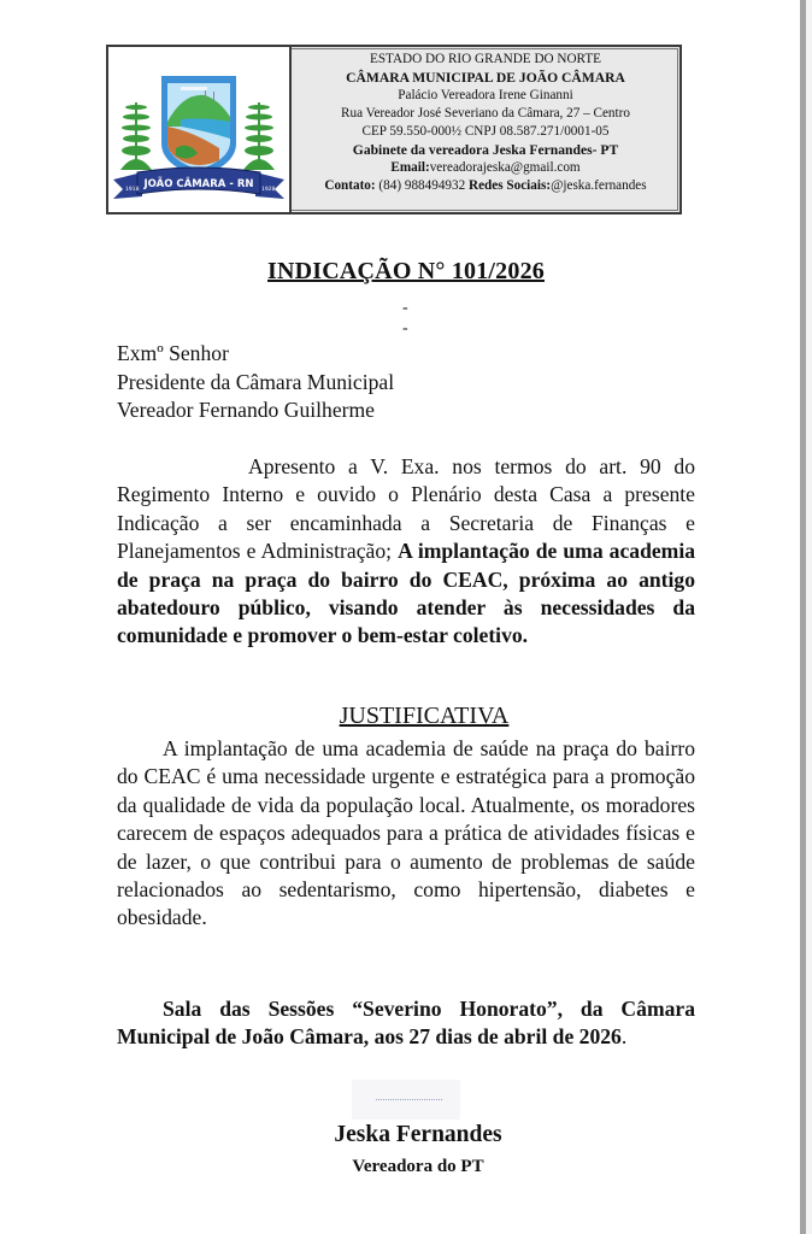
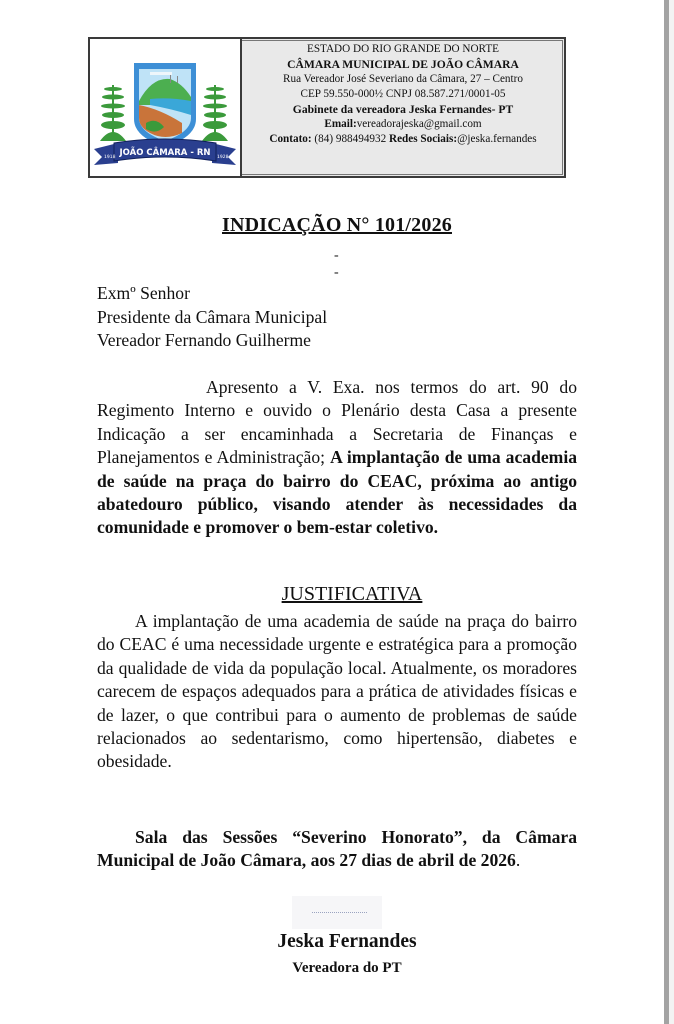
  JOÃO CÂMARA - RN
  ESTADO DO RIO GRANDE DO NORTE
  CÂMARA MUNICIPAL DE JOÃO CÂMARA
- Palácio Vereadora Irene Ginanni
  Rua Vereador José Severiano da Câmara, 27 – Centro
  CEP 59.550-000½ CNPJ 08.587.271/0001-05
  Gabinete da vereadora Jeska Fernandes- PT
  Email:vereadorajeska@gmail.com
  Contato: (84) 988494932 Redes Sociais:@jeska.fernandes
  INDICAÇÃO N° 101/2026
  -
  -
  Exmº Senhor
  Presidente da Câmara Municipal
  Vereador Fernando Guilherme
- Apresento a V. Exa. nos termos do art. 90 do Regimento Interno e ouvido o Plenário desta Casa a presente Indicação a ser encaminhada a Secretaria de Finanças e Planejamentos e Administração; A implantação de uma academia de praça na praça do bairro do CEAC, próxima ao antigo abatedouro público, visando atender às necessidades da comunidade e promover o bem-estar coletivo.
+ Apresento a V. Exa. nos termos do art. 90 do Regimento Interno e ouvido o Plenário desta Casa a presente Indicação a ser encaminhada a Secretaria de Finanças e Planejamentos e Administração; A implantação de uma academia de saúde na praça do bairro do CEAC, próxima ao antigo abatedouro público, visando atender às necessidades da comunidade e promover o bem-estar coletivo.
  JUSTIFICATIVA
  A implantação de uma academia de saúde na praça do bairro do CEAC é uma necessidade urgente e estratégica para a promoção da qualidade de vida da população local. Atualmente, os moradores carecem de espaços adequados para a prática de atividades físicas e de lazer, o que contribui para o aumento de problemas de saúde relacionados ao sedentarismo, como hipertensão, diabetes e obesidade.
  Sala das Sessões “Severino Honorato”, da Câmara Municipal de João Câmara, aos 27 dias de abril de 2026.
  Jeska Fernandes
  Vereadora do PT
